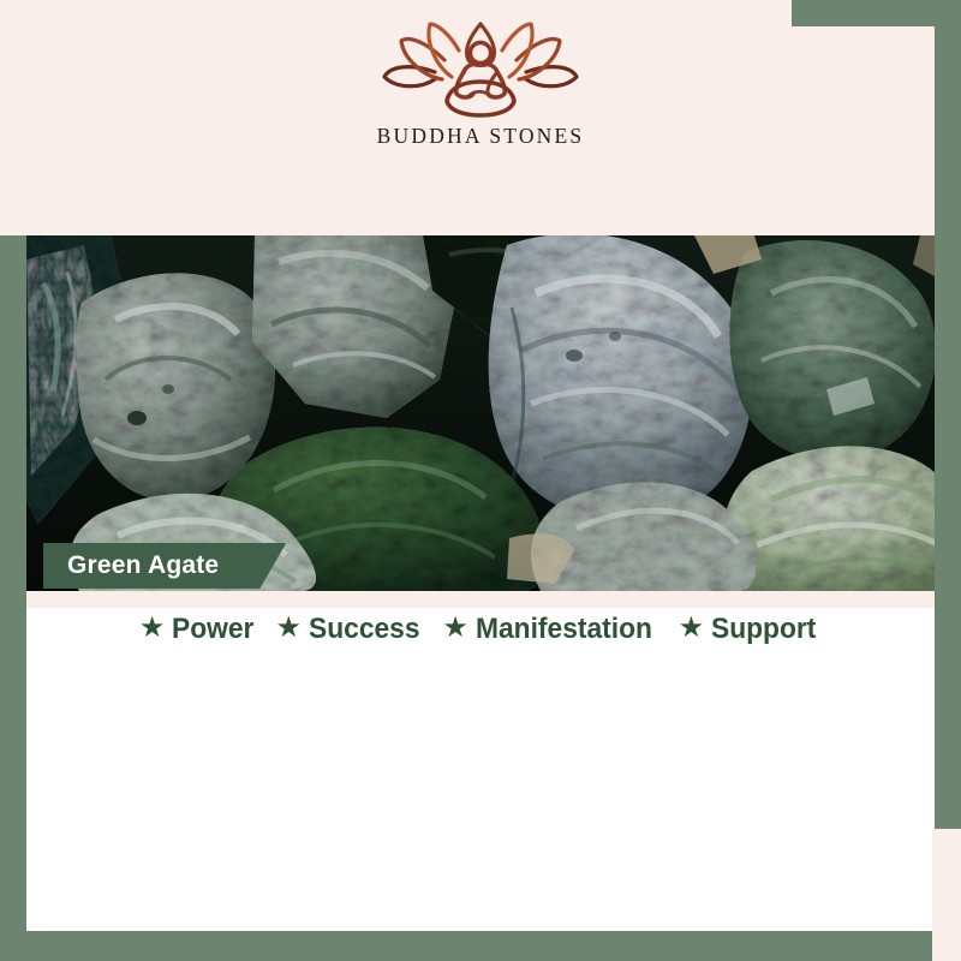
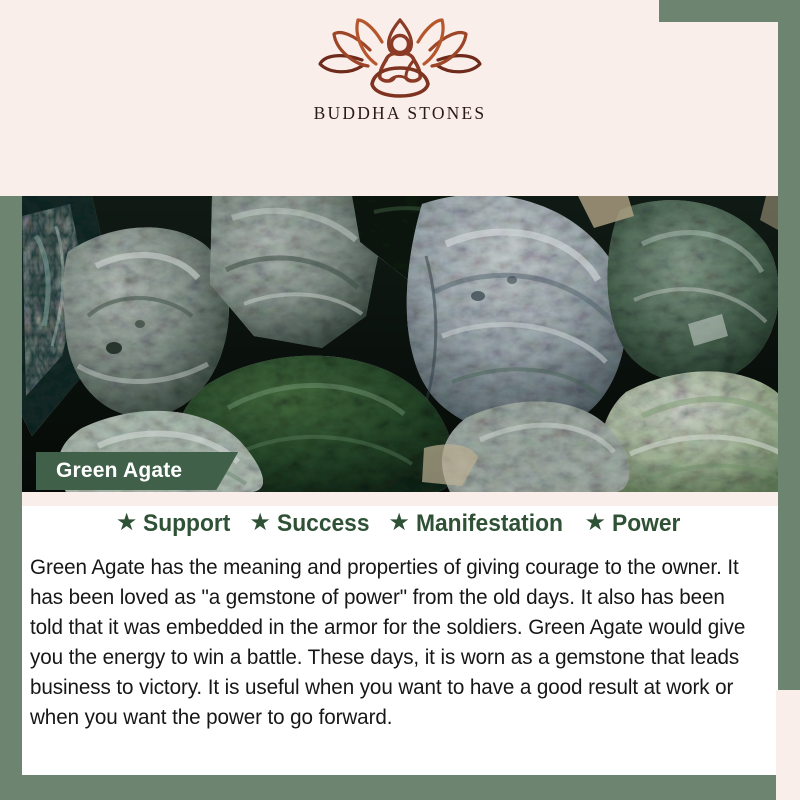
  BUDDHA STONES
  Green Agate
  ★
- Power
+ Support
  ★
  Success
  ★
  Manifestation
  ★
- Support
+ Power
+ Green Agate has the meaning and properties of giving courage to the owner. It has been loved as "a gemstone of power" from the old days. It also has been told that it was embedded in the armor for the soldiers. Green Agate would give you the energy to win a battle. These days, it is worn as a gemstone that leads business to victory. It is useful when you want to have a good result at work or when you want the power to go forward.
